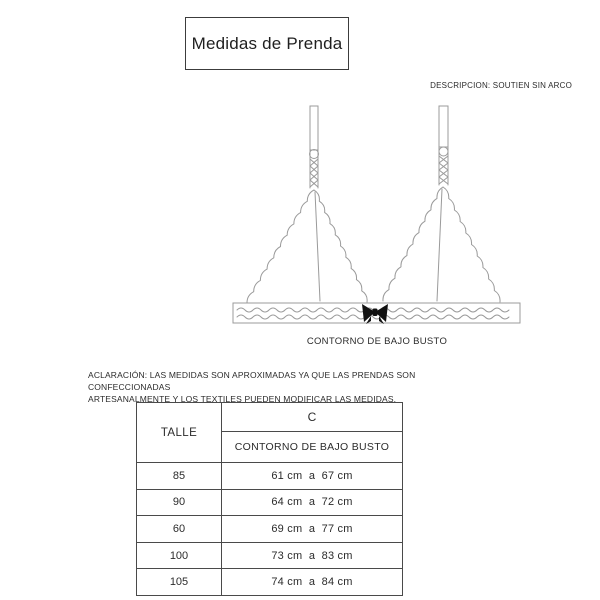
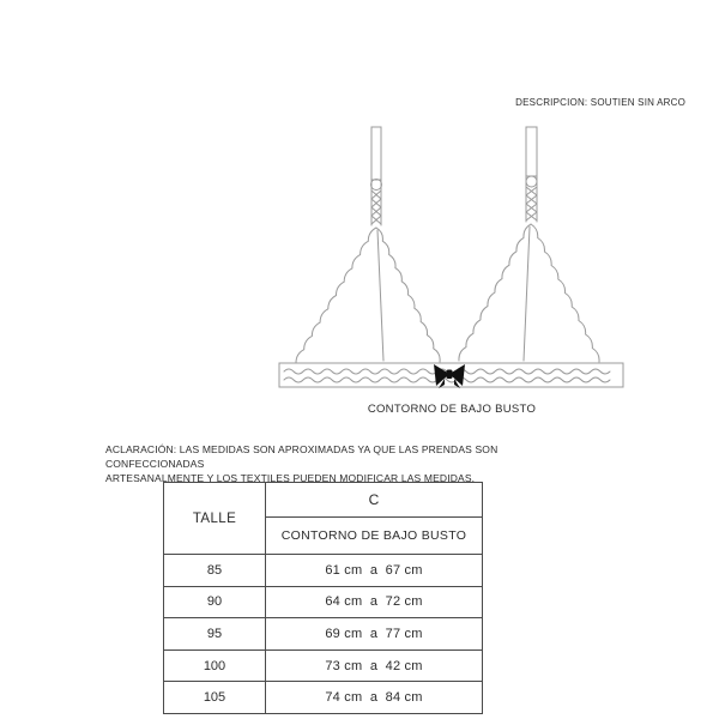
- Medidas de Prenda
  DESCRIPCION: SOUTIEN SIN ARCO
  CONTORNO DE BAJO BUSTO
  ACLARACIÓN: LAS MEDIDAS SON APROXIMADAS YA QUE LAS PRENDAS SON CONFECCIONADAS
  ARTESANALMENTE Y LOS TEXTILES PUEDEN MODIFICAR LAS MEDIDAS.
  TALLE	C
  CONTORNO DE BAJO BUSTO
  85	61 cm a 67 cm
  90	64 cm a 72 cm
- 60	69 cm a 77 cm
+ 95	69 cm a 77 cm
- 100	73 cm a 83 cm
+ 100	73 cm a 42 cm
  105	74 cm a 84 cm
